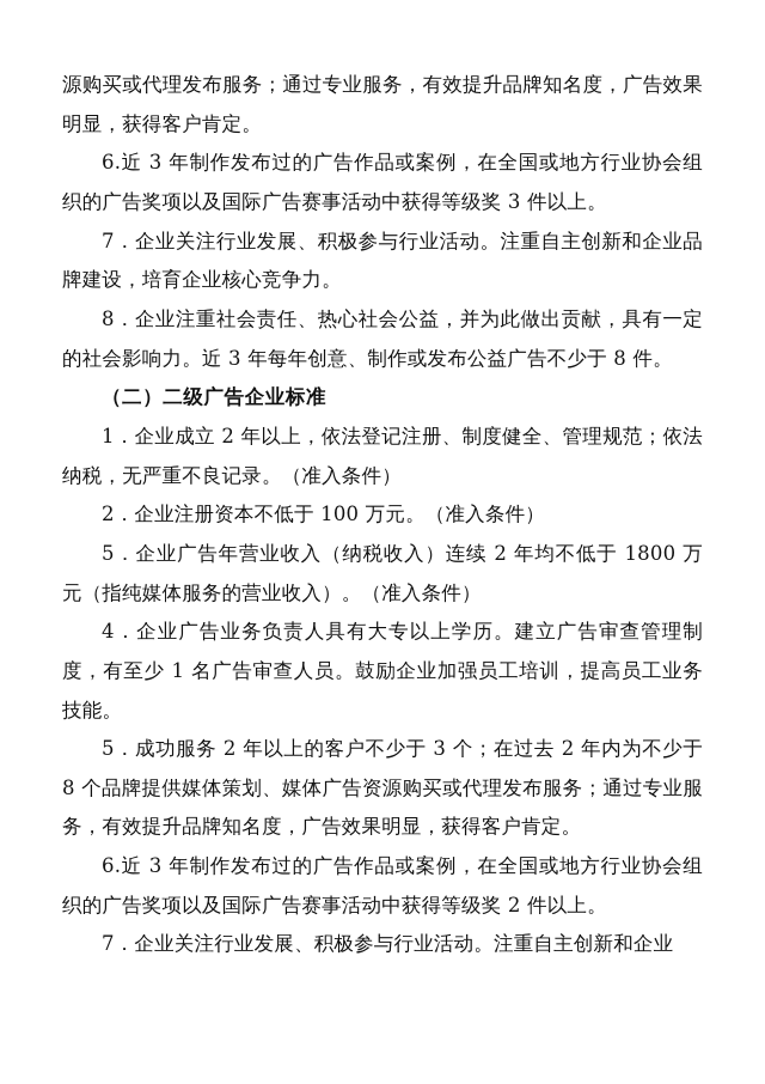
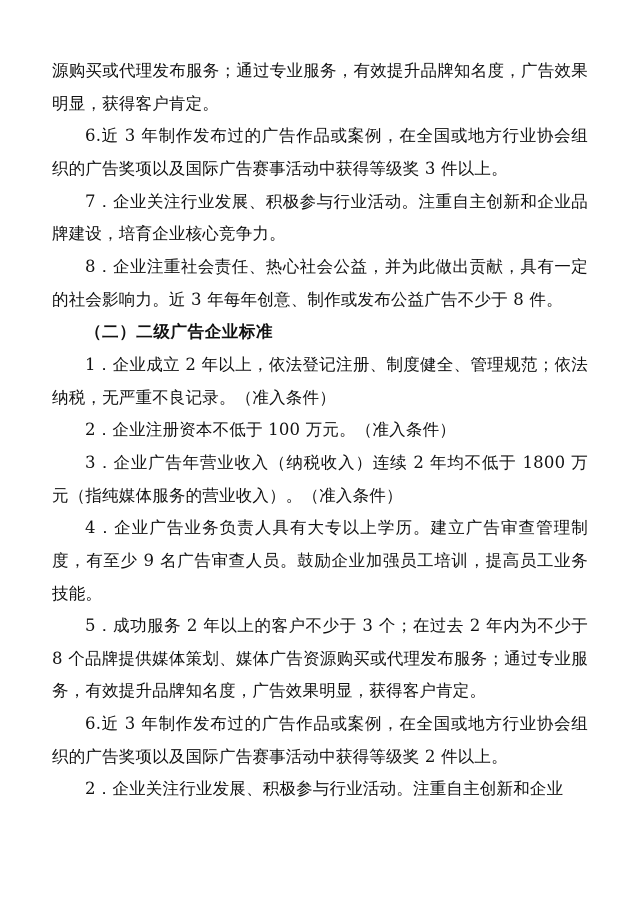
  源购买或代理发布服务；通过专业服务，有效提升品牌知名度，广告效果明显，获得客户肯定。
  6.近 3 年制作发布过的广告作品或案例，在全国或地方行业协会组织的广告奖项以及国际广告赛事活动中获得等级奖 3 件以上。
  7．企业关注行业发展、积极参与行业活动。注重自主创新和企业品牌建设，培育企业核心竞争力。
  8．企业注重社会责任、热心社会公益，并为此做出贡献，具有一定的社会影响力。近 3 年每年创意、制作或发布公益广告不少于 8 件。
  （二）二级广告企业标准
  1．企业成立 2 年以上，依法登记注册、制度健全、管理规范；依法纳税，无严重不良记录。（准入条件）
  2．企业注册资本不低于 100 万元。（准入条件）
- 5．企业广告年营业收入（纳税收入）连续 2 年均不低于 1800 万元（指纯媒体服务的营业收入）。（准入条件）
+ 3．企业广告年营业收入（纳税收入）连续 2 年均不低于 1800 万元（指纯媒体服务的营业收入）。（准入条件）
- 4．企业广告业务负责人具有大专以上学历。建立广告审查管理制度，有至少 1 名广告审查人员。鼓励企业加强员工培训，提高员工业务技能。
+ 4．企业广告业务负责人具有大专以上学历。建立广告审查管理制度，有至少 9 名广告审查人员。鼓励企业加强员工培训，提高员工业务技能。
  5．成功服务 2 年以上的客户不少于 3 个；在过去 2 年内为不少于 8 个品牌提供媒体策划、媒体广告资源购买或代理发布服务；通过专业服务，有效提升品牌知名度，广告效果明显，获得客户肯定。
  6.近 3 年制作发布过的广告作品或案例，在全国或地方行业协会组织的广告奖项以及国际广告赛事活动中获得等级奖 2 件以上。
- 7．企业关注行业发展、积极参与行业活动。注重自主创新和企业
+ 2．企业关注行业发展、积极参与行业活动。注重自主创新和企业
